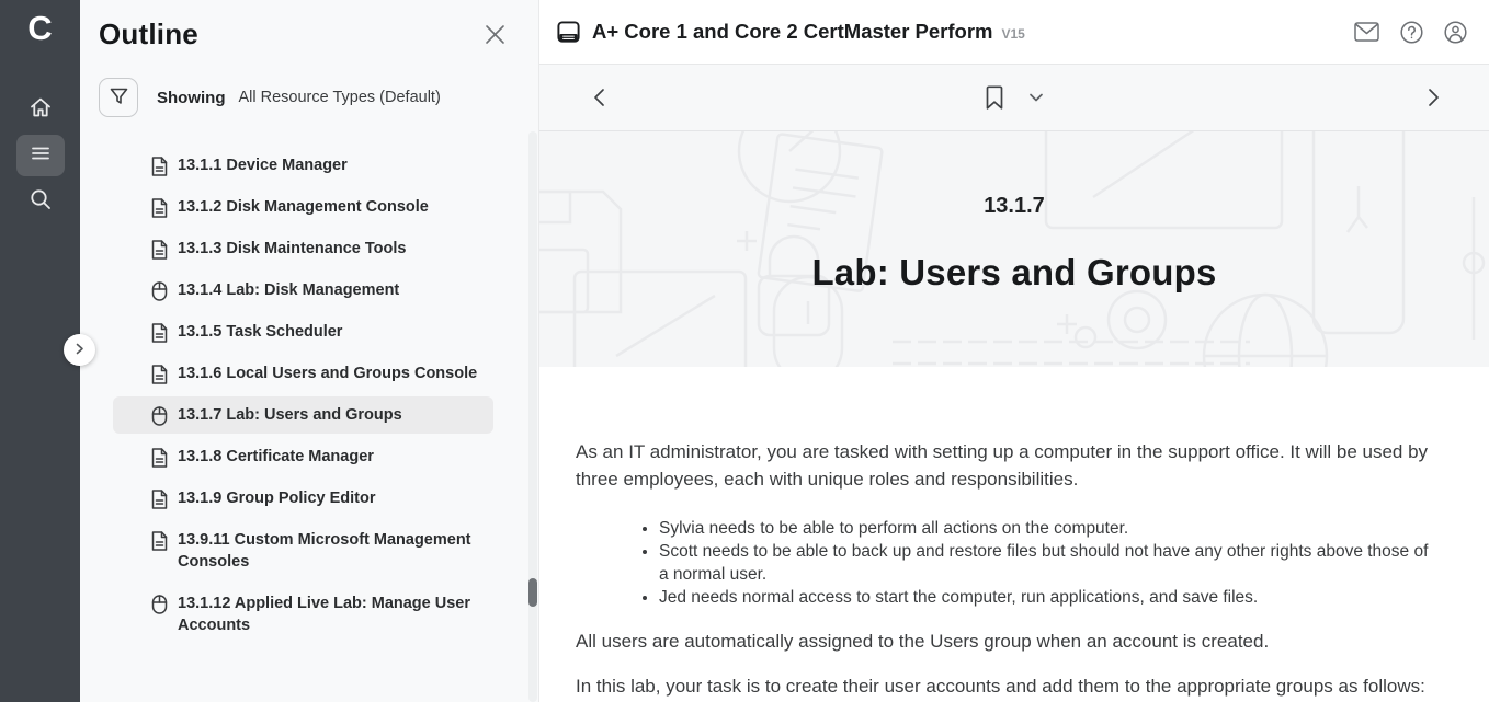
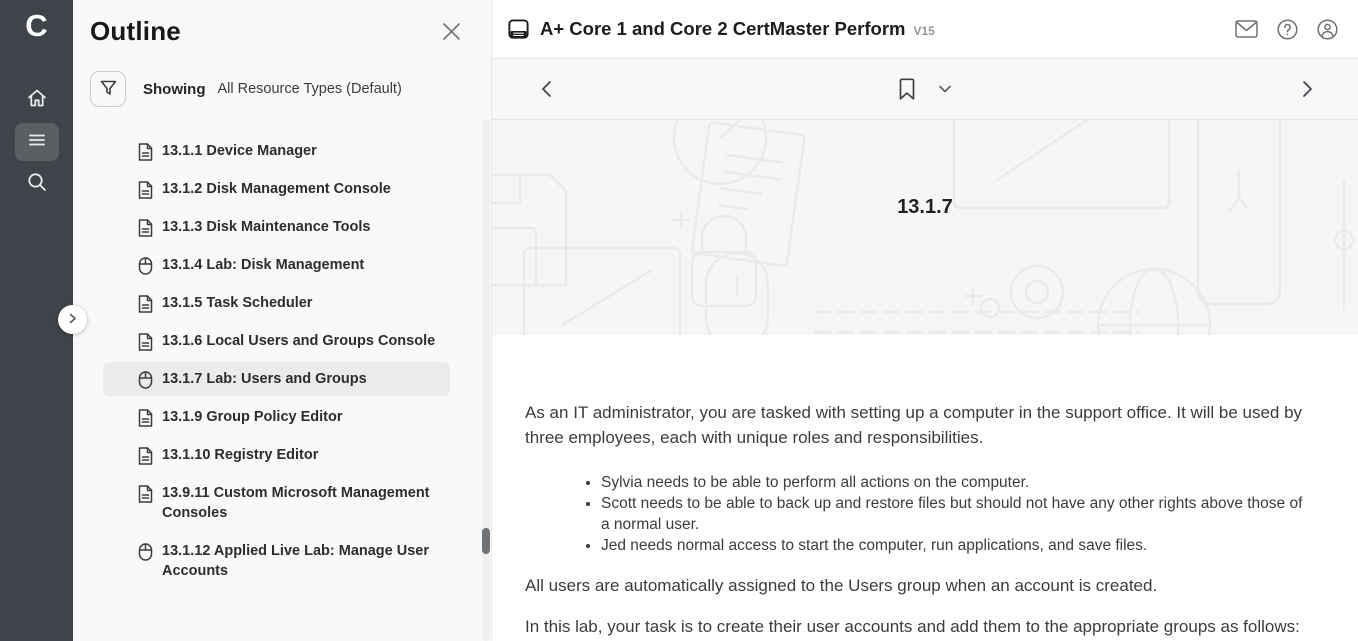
  C
  Outline
  Showing
  All Resource Types (Default)
  13.1.1 Device Manager
  13.1.2 Disk Management Console
  13.1.3 Disk Maintenance Tools
  13.1.4 Lab: Disk Management
  13.1.5 Task Scheduler
  13.1.6 Local Users and Groups Console
  13.1.7 Lab: Users and Groups
- 13.1.8 Certificate Manager
  13.1.9 Group Policy Editor
+ 13.1.10 Registry Editor
  13.9.11 Custom Microsoft Management Consoles
  13.1.12 Applied Live Lab: Manage User Accounts
  A+ Core 1 and Core 2 CertMaster Perform
  V15
  13.1.7
- Lab: Users and Groups
  As an IT administrator, you are tasked with setting up a computer in the support office. It will be used by three employees, each with unique roles and responsibilities.
  Sylvia needs to be able to perform all actions on the computer.
  Scott needs to be able to back up and restore files but should not have any other rights above those of a normal user.
  Jed needs normal access to start the computer, run applications, and save files.
  All users are automatically assigned to the Users group when an account is created.
  In this lab, your task is to create their user accounts and add them to the appropriate groups as follows:
